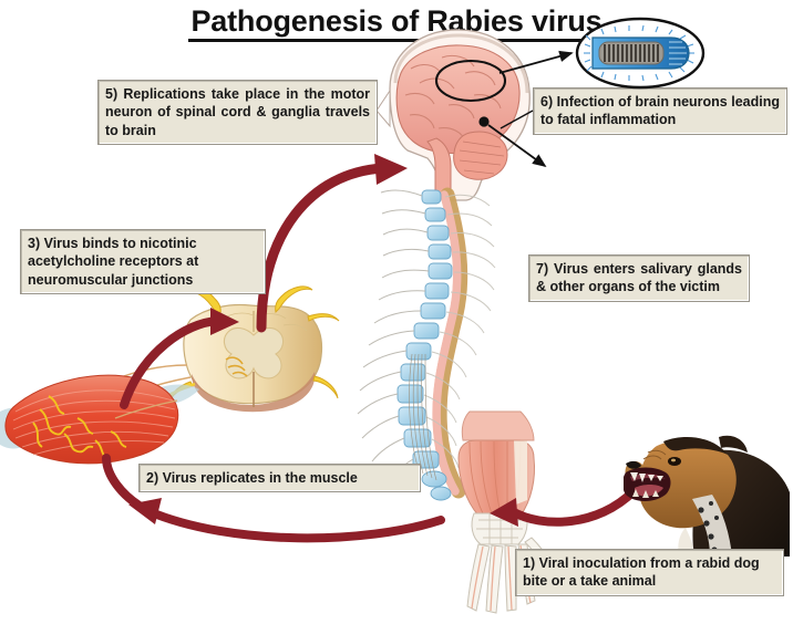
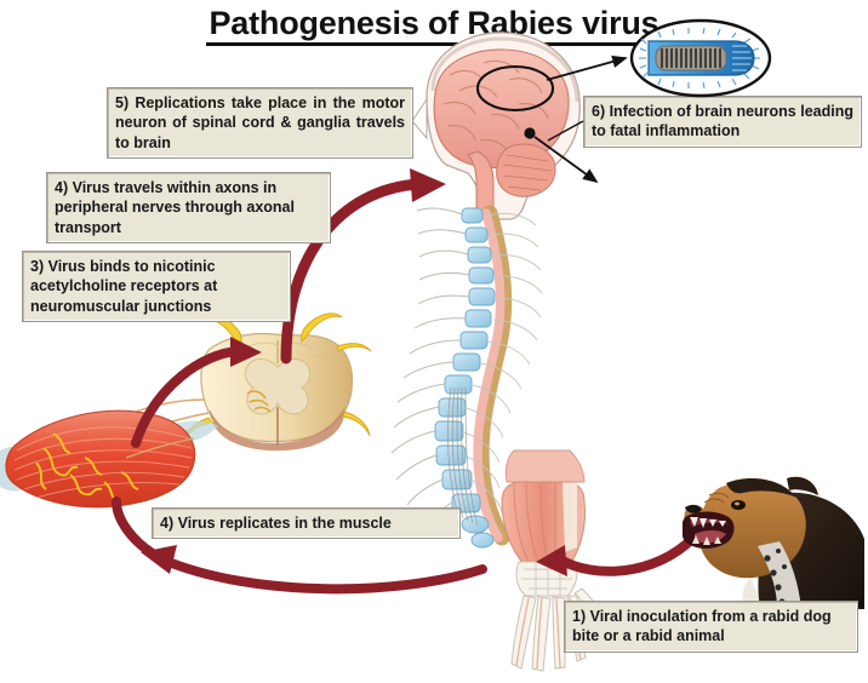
  Pathogenesis of Rabies virus
  5) Replications take place in the motor neuron of spinal cord & ganglia travels to brain
+ 4) Virus travels within axons in peripheral nerves through axonal transport
  3) Virus binds to nicotinic acetylcholine receptors at neuromuscular junctions
  6) Infection of brain neurons leading to fatal inflammation
- 7) Virus enters salivary glands & other organs of the victim
- 2) Virus replicates in the muscle
+ 4) Virus replicates in the muscle
- 1) Viral inoculation from a rabid dog bite or a take animal
+ 1) Viral inoculation from a rabid dog bite or a rabid animal
